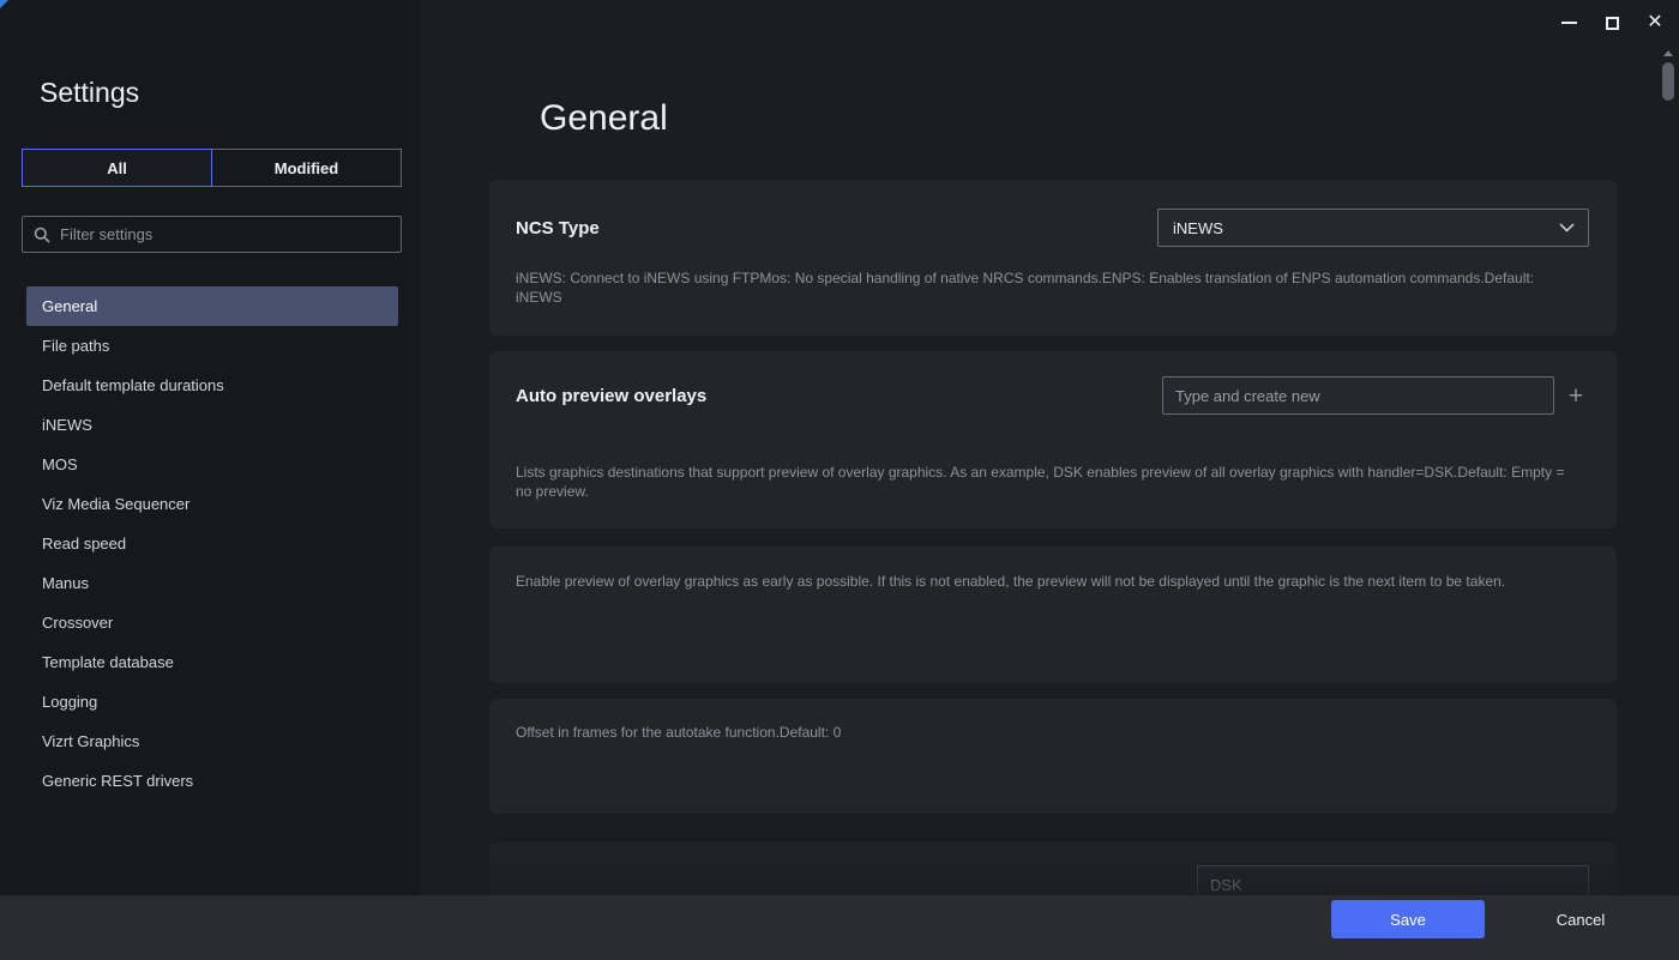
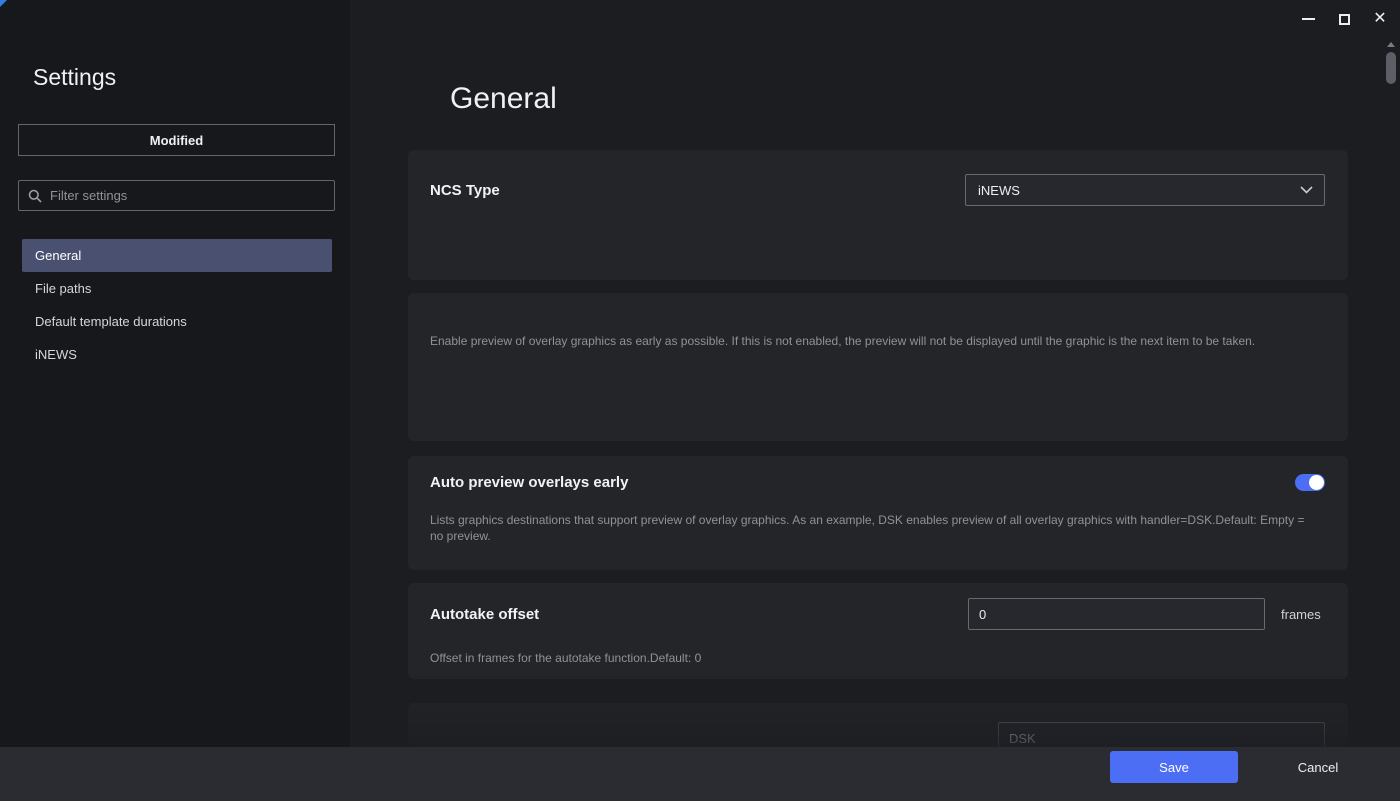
  ✕
  Settings
- All
  Modified
  Filter settings
  General
  File paths
  Default template durations
  iNEWS
- MOS
- Viz Media Sequencer
- Read speed
- Manus
- Crossover
- Template database
- Logging
- Vizrt Graphics
- Generic REST drivers
  General
  NCS Type
  iNEWS
- iNEWS: Connect to iNEWS using FTPMos: No special handling of native NRCS commands.ENPS: Enables translation of ENPS automation commands.Default: iNEWS
- Auto preview overlays
- Type and create new
- +
- Lists graphics destinations that support preview of overlay graphics. As an example, DSK enables preview of all overlay graphics with handler=DSK.Default: Empty = no preview.
+ Enable preview of overlay graphics as early as possible. If this is not enabled, the preview will not be displayed until the graphic is the next item to be taken.
+ Auto preview overlays early
- Enable preview of overlay graphics as early as possible. If this is not enabled, the preview will not be displayed until the graphic is the next item to be taken.
+ Lists graphics destinations that support preview of overlay graphics. As an example, DSK enables preview of all overlay graphics with handler=DSK.Default: Empty = no preview.
+ Autotake offset
+ 0
+ frames
  Offset in frames for the autotake function.Default: 0
  Save
  Cancel
